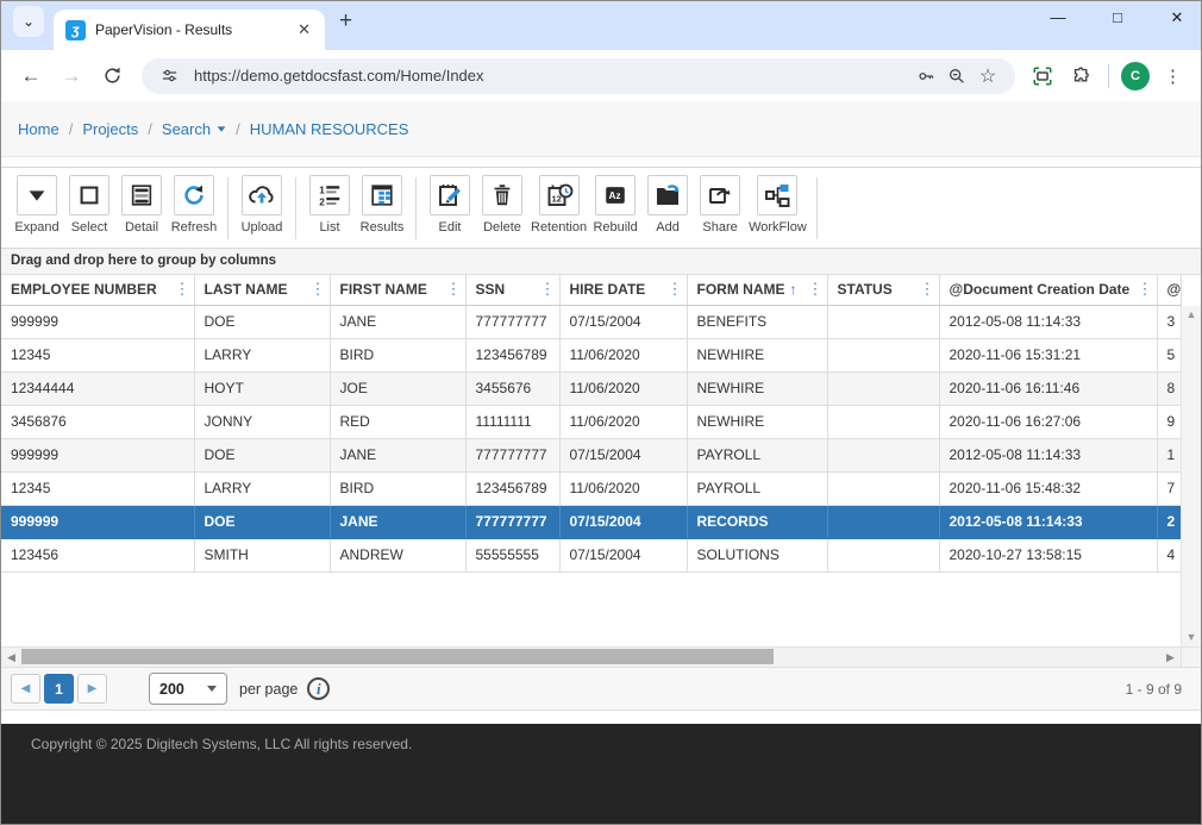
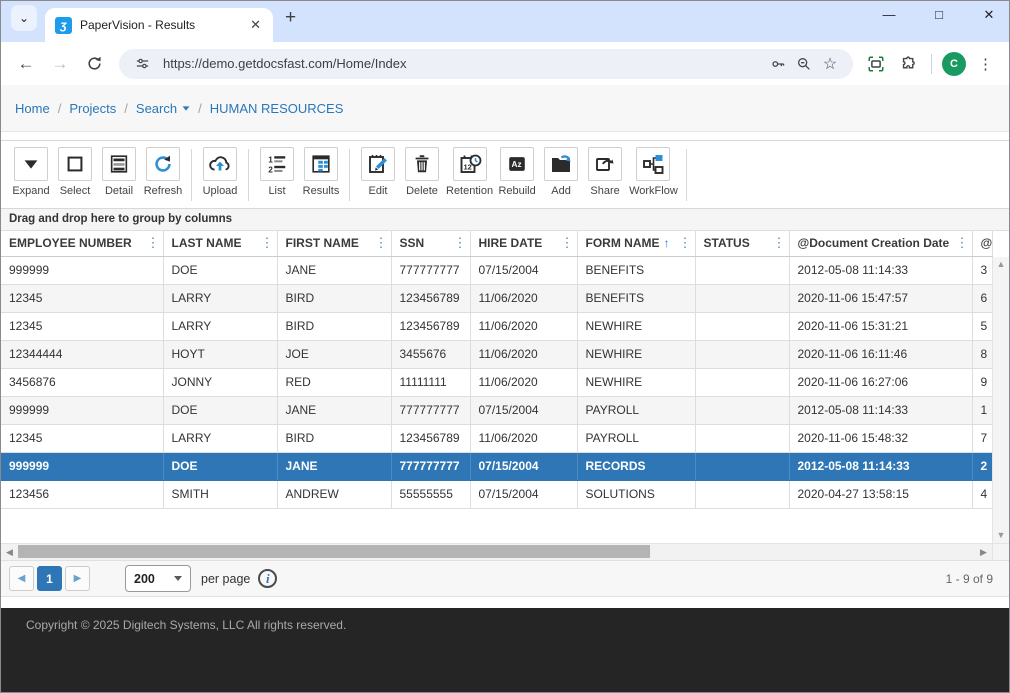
  ⌄
  ʒ
  PaperVision - Results
  ✕
  +
  —
  □
  ✕
  ←
  →
  https://demo.getdocsfast.com/Home/Index
  ☆
  C
  ⋮
  Home
  /
  Projects
  /
  Search
  /
  HUMAN RESOURCES
  Expand
  Select
  Detail
  Refresh
  Upload
  1
  2
  List
  Results
  Edit
  Delete
  12
  Retention
  Az
  Rebuild
  Add
  Share
  WorkFlow
  Drag and drop here to group by columns
  EMPLOYEE NUMBER ⋮	LAST NAME ⋮	FIRST NAME ⋮	SSN ⋮	HIRE DATE ⋮	FORM NAME ↑ ⋮	STATUS ⋮	@Document Creation Date ⋮	@
  999999	DOE	JANE	777777777	07/15/2004	BENEFITS		2012-05-08 11:14:33	3
+ 12345	LARRY	BIRD	123456789	11/06/2020	BENEFITS		2020-11-06 15:47:57	6
  12345	LARRY	BIRD	123456789	11/06/2020	NEWHIRE		2020-11-06 15:31:21	5
  12344444	HOYT	JOE	3455676	11/06/2020	NEWHIRE		2020-11-06 16:11:46	8
  3456876	JONNY	RED	11111111	11/06/2020	NEWHIRE		2020-11-06 16:27:06	9
  999999	DOE	JANE	777777777	07/15/2004	PAYROLL		2012-05-08 11:14:33	1
  12345	LARRY	BIRD	123456789	11/06/2020	PAYROLL		2020-11-06 15:48:32	7
  999999	DOE	JANE	777777777	07/15/2004	RECORDS		2012-05-08 11:14:33	2
- 123456	SMITH	ANDREW	55555555	07/15/2004	SOLUTIONS		2020-10-27 13:58:15	4
+ 123456	SMITH	ANDREW	55555555	07/15/2004	SOLUTIONS		2020-04-27 13:58:15	4
  ▲
  ▼
  ◀
  ▶
  ◀
  1
  ▶
  200
  per page
  i
  1 - 9 of 9
  Copyright © 2025 Digitech Systems, LLC All rights reserved.
